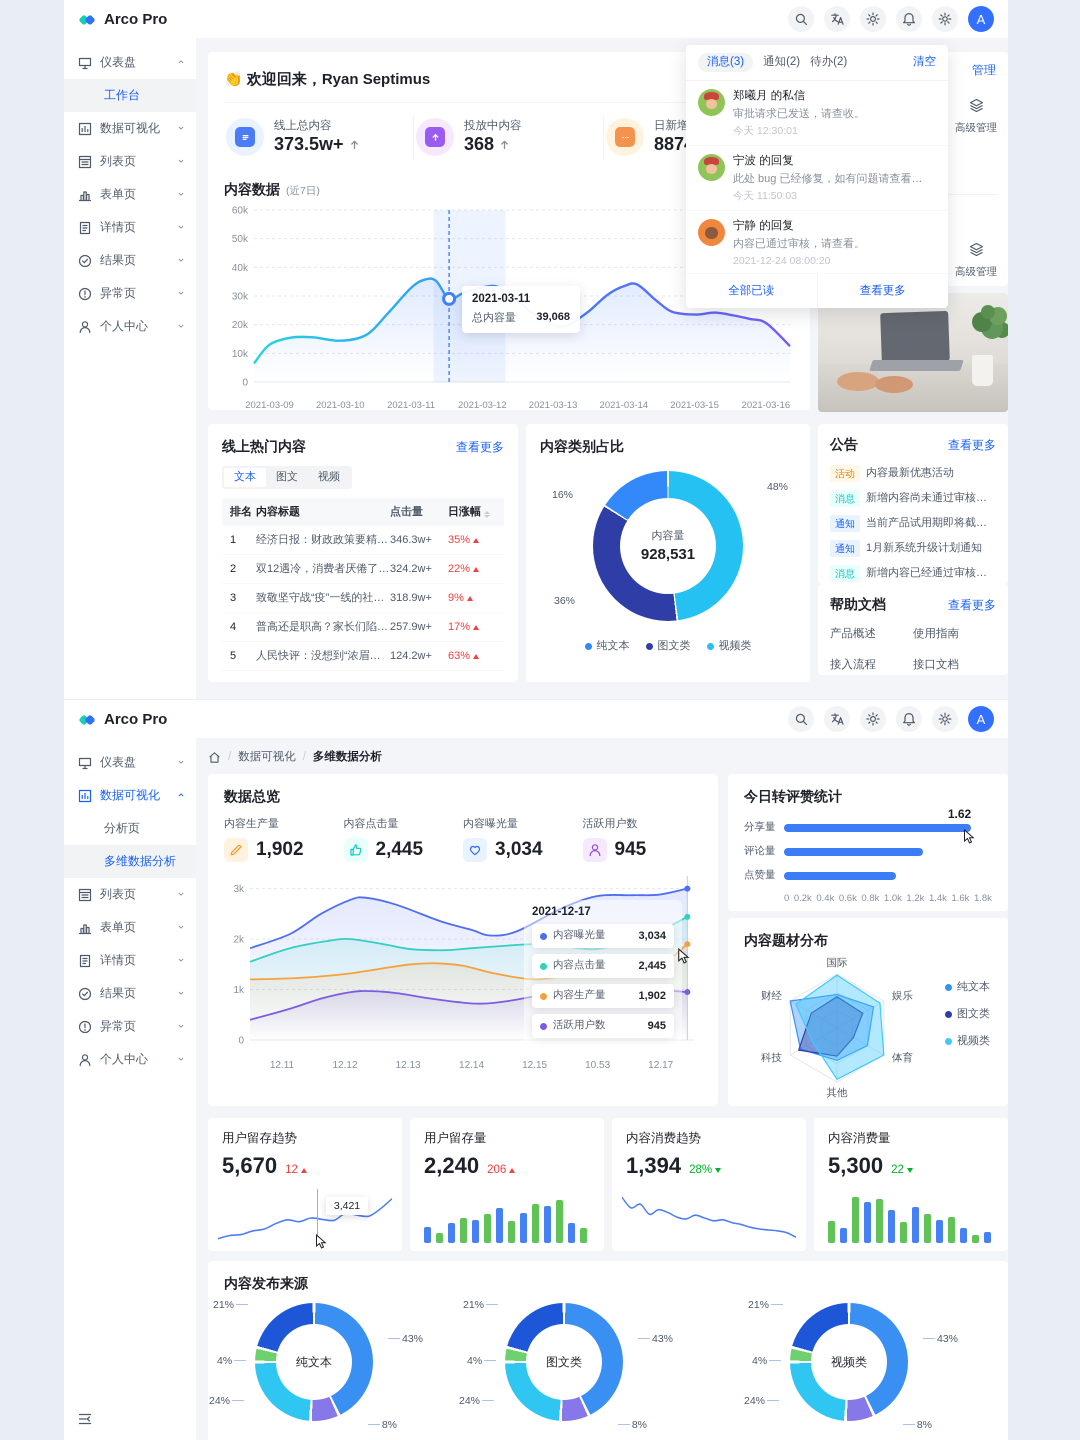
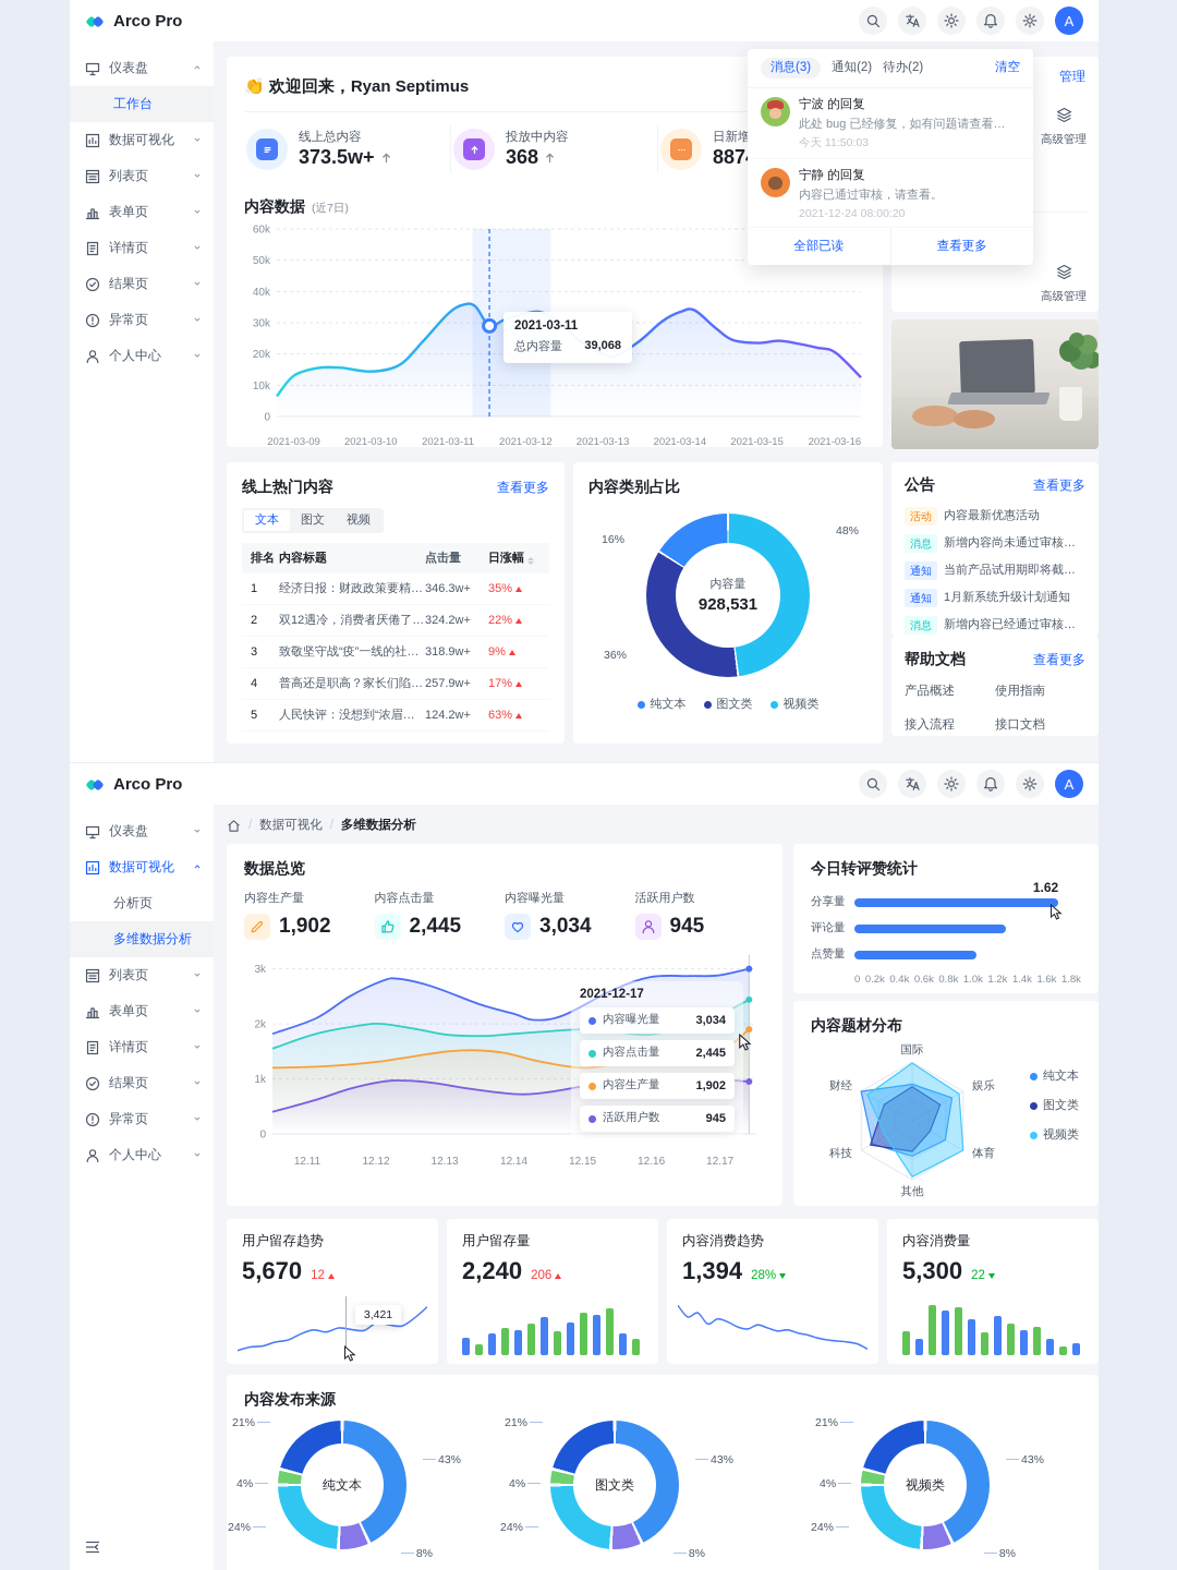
  Arco Pro
  A
  仪表盘
  工作台
  数据可视化
  列表页
  表单页
  详情页
  结果页
  异常页
  个人中心
  👏 欢迎回来，Ryan Septimus
  线上总内容
  373.5w+
  投放中内容
  368
  887
  内容数据
  (近7日)
  2021-03-11
  总内容量
  39,068
  60k
  50k
  40k
  30k
  20k
  10k
  0
  2021-03-09
  2021-03-10
  2021-03-11
  2021-03-12
  2021-03-13
  2021-03-14
  2021-03-15
  2021-03-16
  线上热门内容
  查看更多
  文本
  图文
  视频
  排名
  内容标题
  点击量
  日涨幅
  1
  经济日报：财政政策要精准
  346.3w+
  35%
  2
  双12遇冷，消费者厌倦了电
  324.2w+
  22%
  3
  致敬坚守战“疫”一线的社区工
  318.9w+
  9%
  4
  普高还是职高？家长们陷入
  257.9w+
  17%
  5
  人民快评：没想到“浓眉大眼
  124.2w+
  63%
  内容类别占比
  内容量
  928,531
  48%
  36%
  16%
  纯文本
  图文类
  视频类
  管理
  高级管理
  高级管理
  公告
  查看更多
  活动
  内容最新优惠活动
  消息
  新增内容尚未通过审核，详
  通知
  当前产品试用期即将截止，
  通知
  1月新系统升级计划通知
  消息
  新增内容已经通过审核，详
  帮助文档
  查看更多
  产品概述
  使用指南
  接入流程
  接口文档
  消息(3)
  通知(2)
  待办(2)
  清空
- 郑曦月 的私信
- 审批请求已发送，请查收。
- 今天 12:30:01
  宁波 的回复
  此处 bug 已经修复，如有问题请查看文
  今天 11:50:03
  宁静 的回复
  内容已通过审核，请查看。
  2021-12-24 08:00:20
  全部已读
  查看更多
  Arco Pro
  A
  仪表盘
  数据可视化
  分析页
  多维数据分析
  列表页
  表单页
  详情页
  结果页
  异常页
  个人中心
  /
  数据可视化
  /
  多维数据分析
  数据总览
  内容生产量
  1,902
  内容点击量
  2,445
  内容曝光量
  3,034
  活跃用户数
  945
  2021-12-17
  内容曝光量
  3,034
  内容点击量
  2,445
  内容生产量
  1,902
  活跃用户数
  945
  3k
  2k
  1k
  0
  12.11
  12.12
  12.13
  12.14
  12.15
- 10.53
+ 12.16
  12.17
  今日转评赞统计
  分享量
  1.62
  评论量
  点赞量
  0
  0.2k
  0.4k
  0.6k
  0.8k
  1.0k
  1.2k
  1.4k
  1.6k
  1.8k
  内容题材分布
  国际
  娱乐
  体育
  其他
  科技
  财经
  纯文本
  图文类
  视频类
  用户留存趋势
  5,670
  12
  3,421
  用户留存量
  2,240
  206
  内容消费趋势
  1,394
  28%
  内容消费量
  5,300
  22
  内容发布来源
  纯文本
  43%
  8%
  24%
  4%
  21%
  图文类
  43%
  8%
  24%
  4%
  21%
  视频类
  43%
  8%
  24%
  4%
  21%
